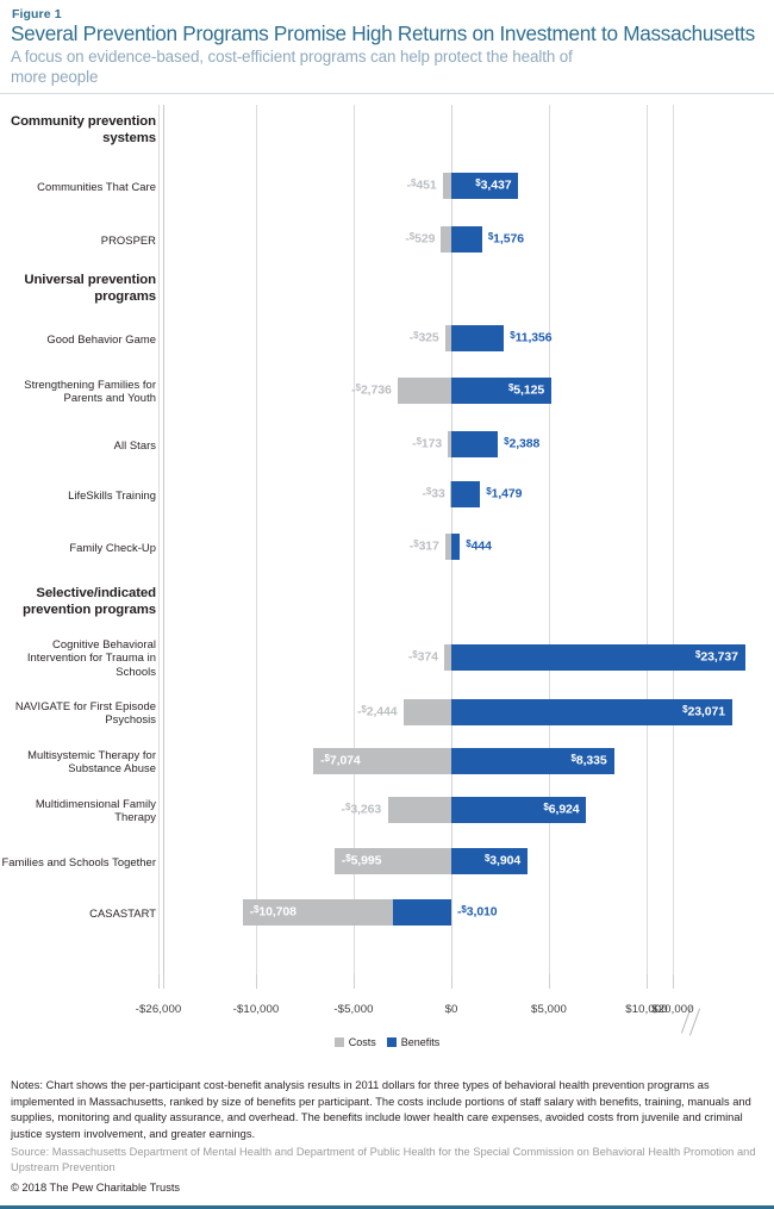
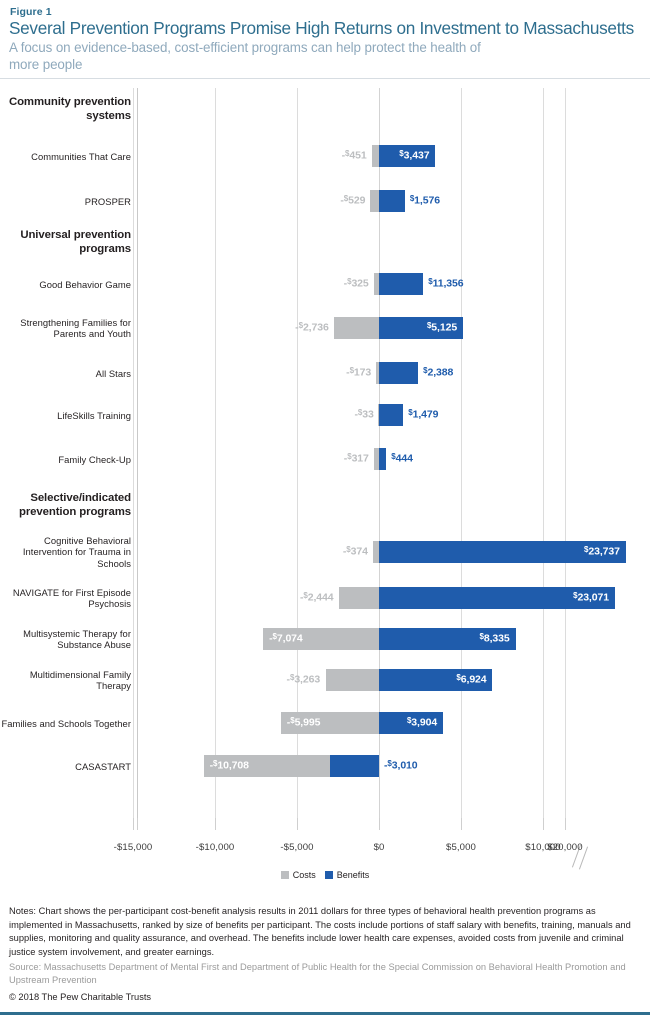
  Figure 1
  Several Prevention Programs Promise High Returns on Investment to Massachusetts
  A focus on evidence-based, cost-efficient programs can help protect the health of more people
  Community prevention systems
  Communities That Care
  -$451
  $3,437
  PROSPER
  -$529
  $1,576
  Universal prevention programs
  Good Behavior Game
  -$325
  $11,356
  Strengthening Families for Parents and Youth
  -$2,736
  $5,125
  All Stars
  -$173
  $2,388
  LifeSkills Training
  -$33
  $1,479
  Family Check-Up
  -$317
  $444
  Selective/indicated prevention programs
  Cognitive Behavioral Intervention for Trauma in Schools
  -$374
  $23,737
  NAVIGATE for First Episode Psychosis
  -$2,444
  $23,071
  Multisystemic Therapy for Substance Abuse
  -$7,074
  $8,335
  Multidimensional Family Therapy
  -$3,263
  $6,924
  Families and Schools Together
  -$5,995
  $3,904
  CASASTART
  -$10,708
  -$3,010
- -$26,000
+ -$15,000
  -$10,000
  -$5,000
  $0
  $5,000
  $10,000
  $20,000
  Costs
  Benefits
  Notes: Chart shows the per-participant cost-benefit analysis results in 2011 dollars for three types of behavioral health prevention programs as implemented in Massachusetts, ranked by size of benefits per participant. The costs include portions of staff salary with benefits, training, manuals and supplies, monitoring and quality assurance, and overhead. The benefits include lower health care expenses, avoided costs from juvenile and criminal justice system involvement, and greater earnings.
- Source: Massachusetts Department of Mental Health and Department of Public Health for the Special Commission on Behavioral Health Promotion and Upstream Prevention
+ Source: Massachusetts Department of Mental First and Department of Public Health for the Special Commission on Behavioral Health Promotion and Upstream Prevention
  © 2018 The Pew Charitable Trusts
